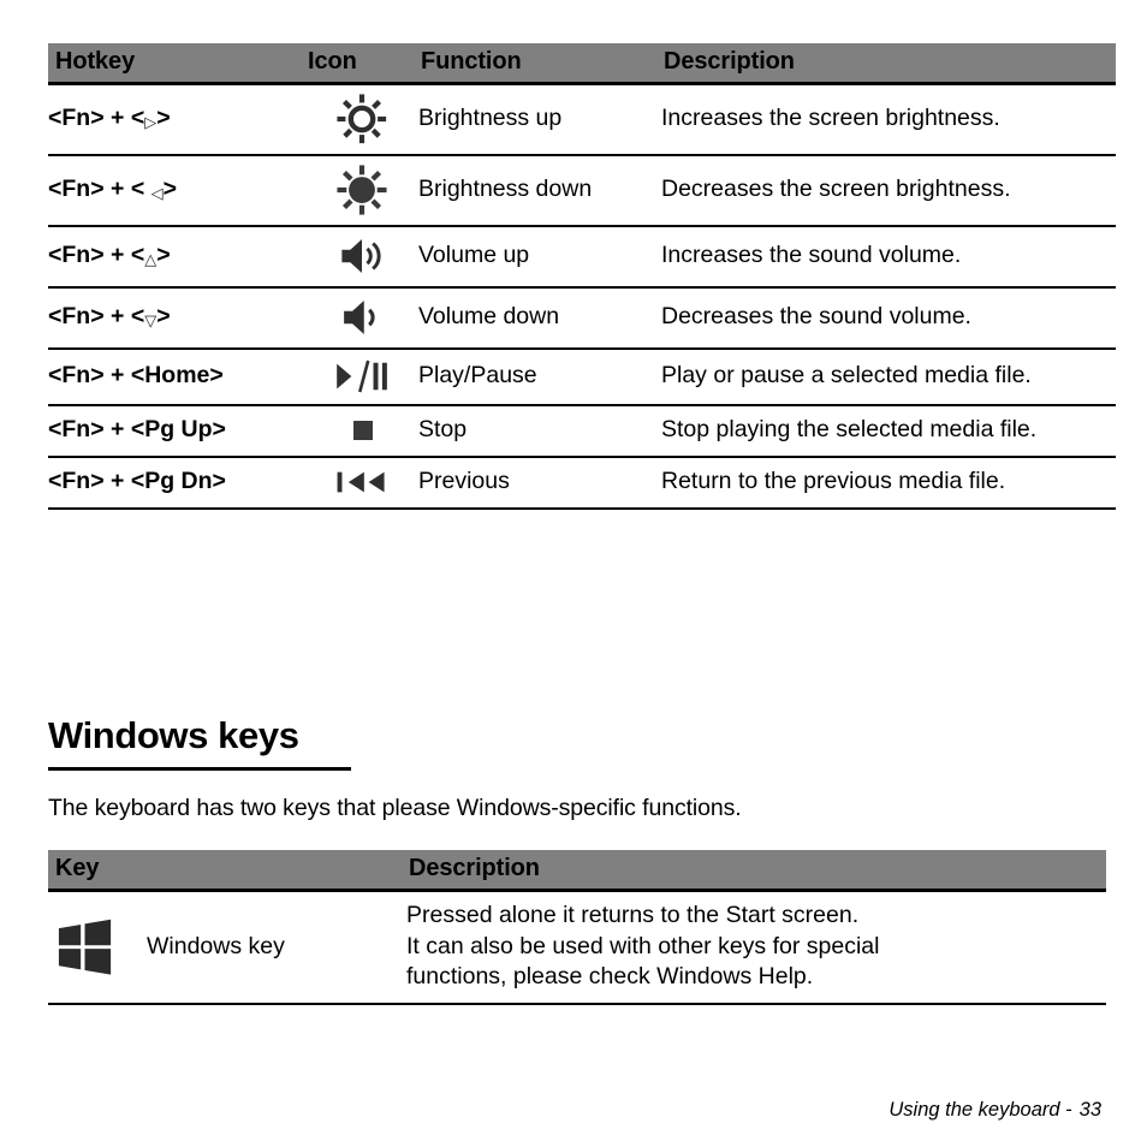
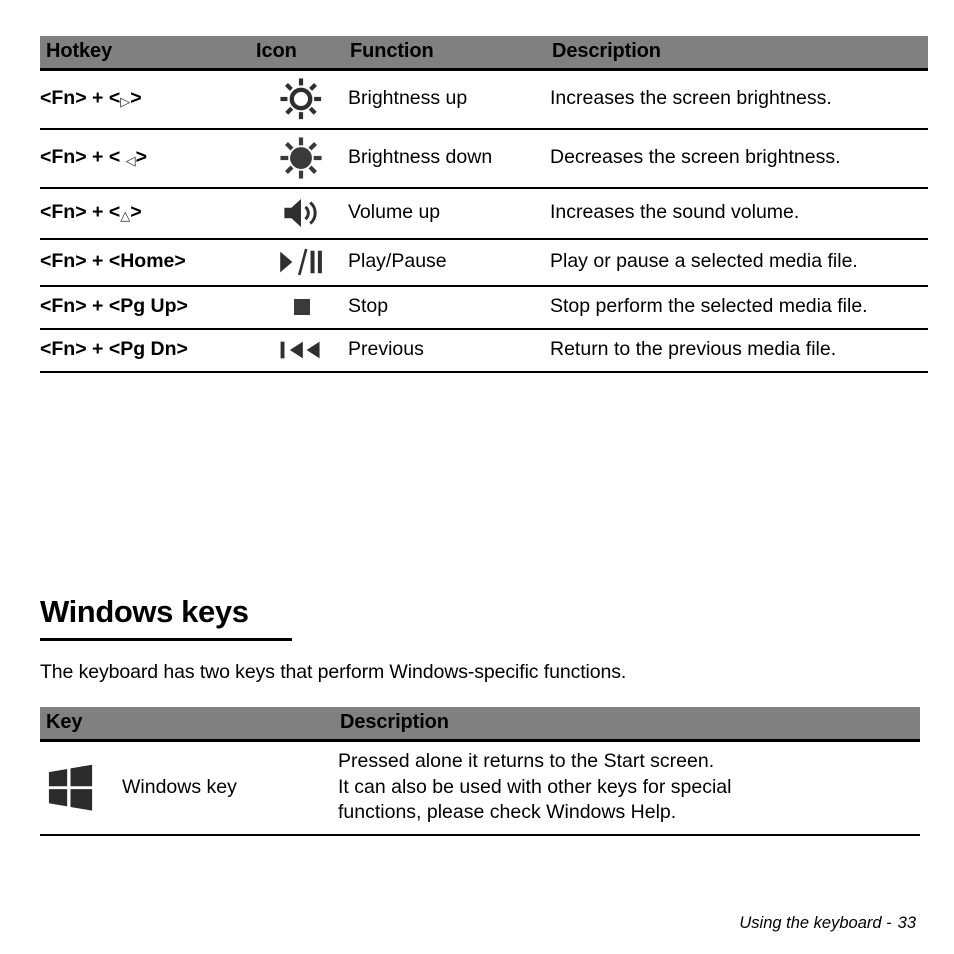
  Hotkey	Icon	Function	Description
  <Fn> + <▷>		Brightness up	Increases the screen brightness.
  <Fn> + < ◁>		Brightness down	Decreases the screen brightness.
  <Fn> + <△>		Volume up	Increases the sound volume.
- <Fn> + <▽>		Volume down	Decreases the sound volume.
  <Fn> + <Home>		Play/Pause	Play or pause a selected media file.
- <Fn> + <Pg Up>		Stop	Stop playing the selected media file.
+ <Fn> + <Pg Up>		Stop	Stop perform the selected media file.
  <Fn> + <Pg Dn>		Previous	Return to the previous media file.
  Windows keys
- The keyboard has two keys that please Windows-specific functions.
+ The keyboard has two keys that perform Windows-specific functions.
  Key	Description
  Windows key	Pressed alone it returns to the Start screen. It can also be used with other keys for special functions, please check Windows Help.
  Using the keyboard - 33
